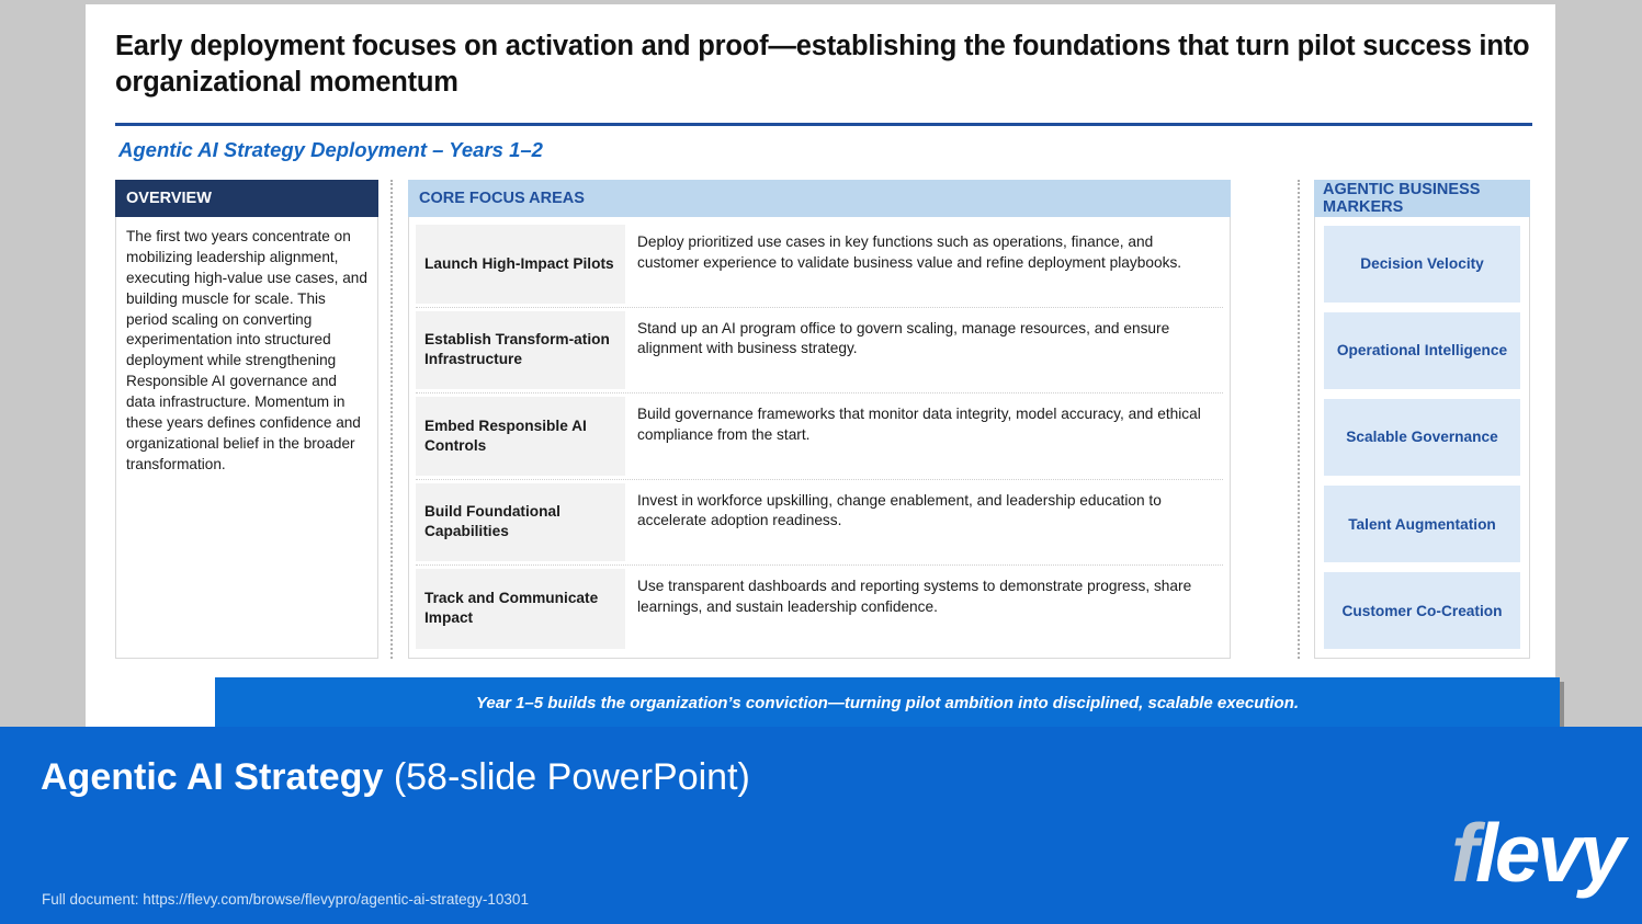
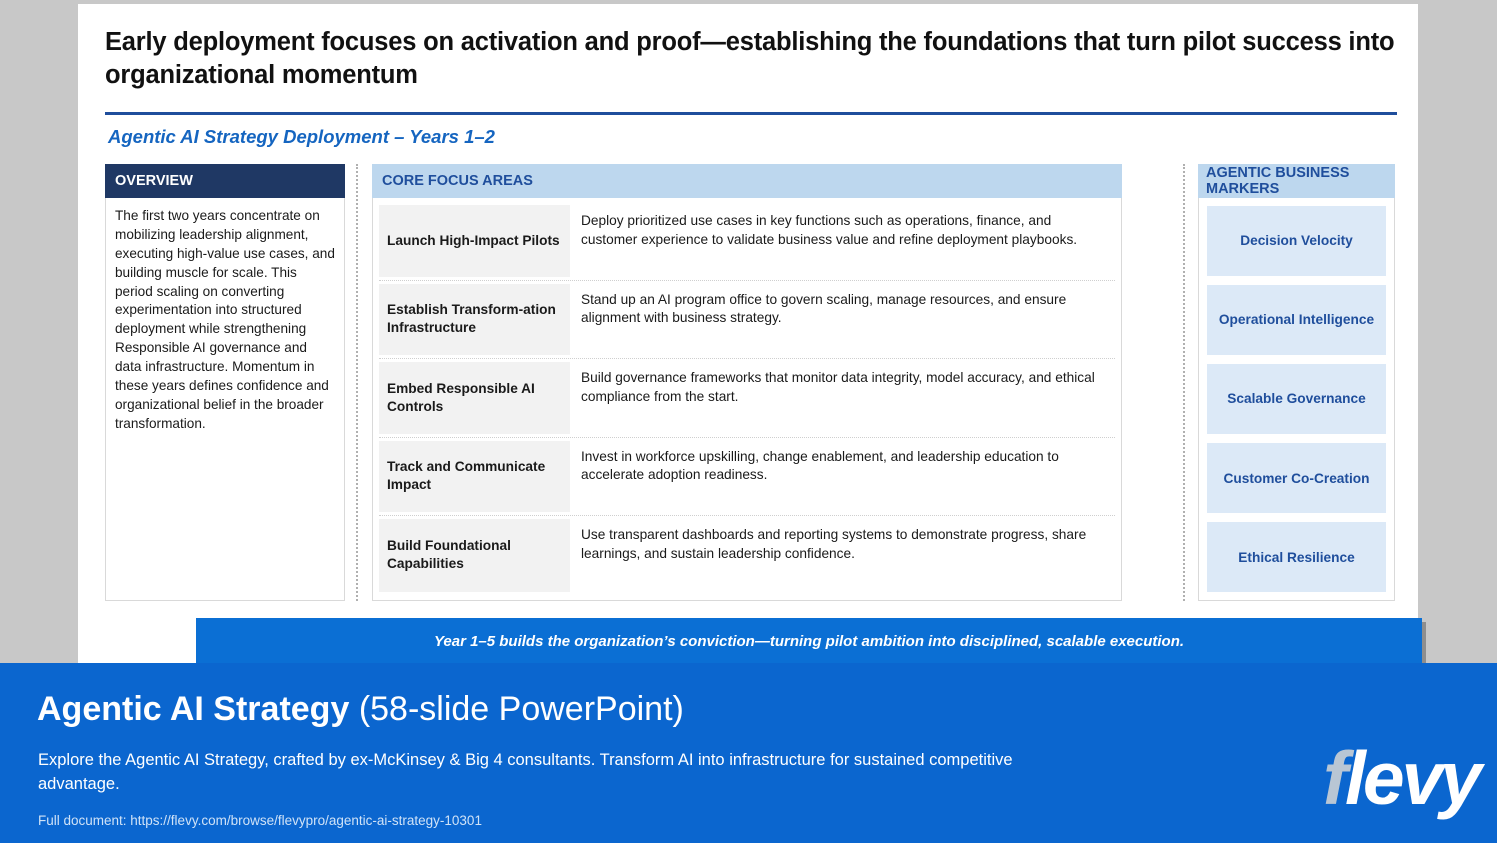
  Early deployment focuses on activation and proof—establishing the foundations that turn pilot success into organizational momentum
  Agentic AI Strategy Deployment – Years 1–2
  OVERVIEW
  The first two years concentrate on mobilizing leadership alignment, executing high-value use cases, and building muscle for scale. This period scaling on converting experimentation into structured deployment while strengthening Responsible AI governance and data infrastructure. Momentum in these years defines confidence and organizational belief in the broader transformation.
  CORE FOCUS AREAS
  Launch High-Impact Pilots
  Deploy prioritized use cases in key functions such as operations, finance, and customer experience to validate business value and refine deployment playbooks.
  Establish Transform-ation Infrastructure
  Stand up an AI program office to govern scaling, manage resources, and ensure alignment with business strategy.
  Embed Responsible AI Controls
  Build governance frameworks that monitor data integrity, model accuracy, and ethical compliance from the start.
- Build Foundational Capabilities
+ Track and Communicate Impact
  Invest in workforce upskilling, change enablement, and leadership education to accelerate adoption readiness.
- Track and Communicate Impact
+ Build Foundational Capabilities
  Use transparent dashboards and reporting systems to demonstrate progress, share learnings, and sustain leadership confidence.
  AGENTIC BUSINESS MARKERS
  Decision Velocity
  Operational Intelligence
  Scalable Governance
- Talent Augmentation
  Customer Co-Creation
+ Ethical Resilience
  Year 1–5 builds the organization’s conviction—turning pilot ambition into disciplined, scalable execution.
  Agentic AI Strategy (58-slide PowerPoint)
+ Explore the Agentic AI Strategy, crafted by ex-McKinsey & Big 4 consultants. Transform AI into infrastructure for sustained competitive advantage.
  Full document: https://flevy.com/browse/flevypro/agentic-ai-strategy-10301
  flevy
